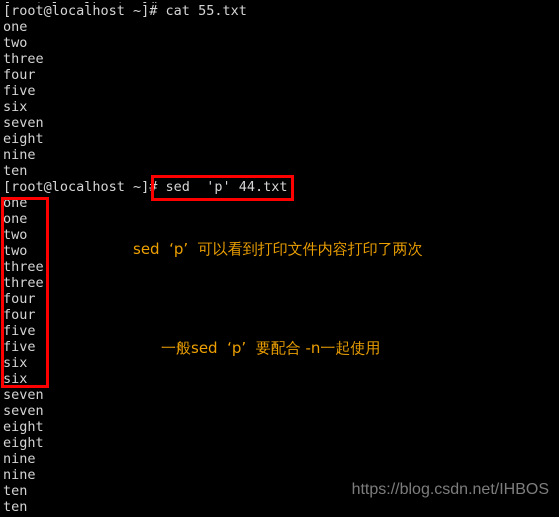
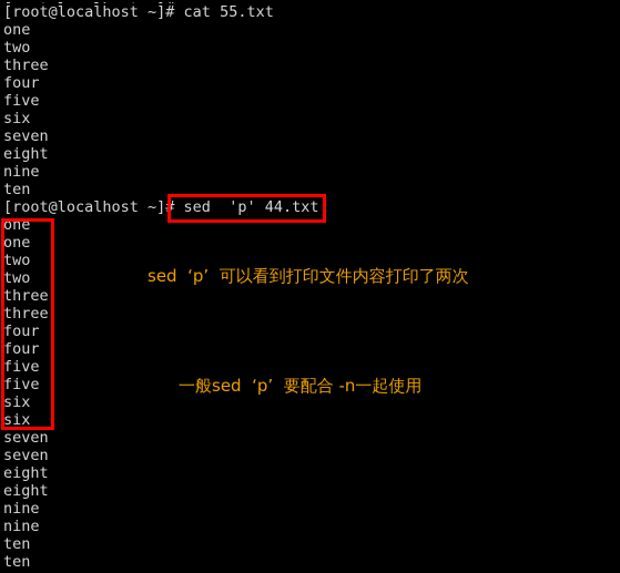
  [root@localhost ~]# cat 55.txt
  one
  two
  three
  four
  five
  six
  seven
  eight
  nine
  ten
  [root@localhost ~]# sed 'p' 44.txt
  one
  one
  two
  two
  three
  three
  four
  four
  five
  five
  six
  six
  seven
  seven
  eight
  eight
  nine
  nine
  ten
  ten
  sed ‘p’ 可以看到打印文件内容打印了两次
  一般sed ‘p’ 要配合 -n一起使用
- https://blog.csdn.net/IHBOS
